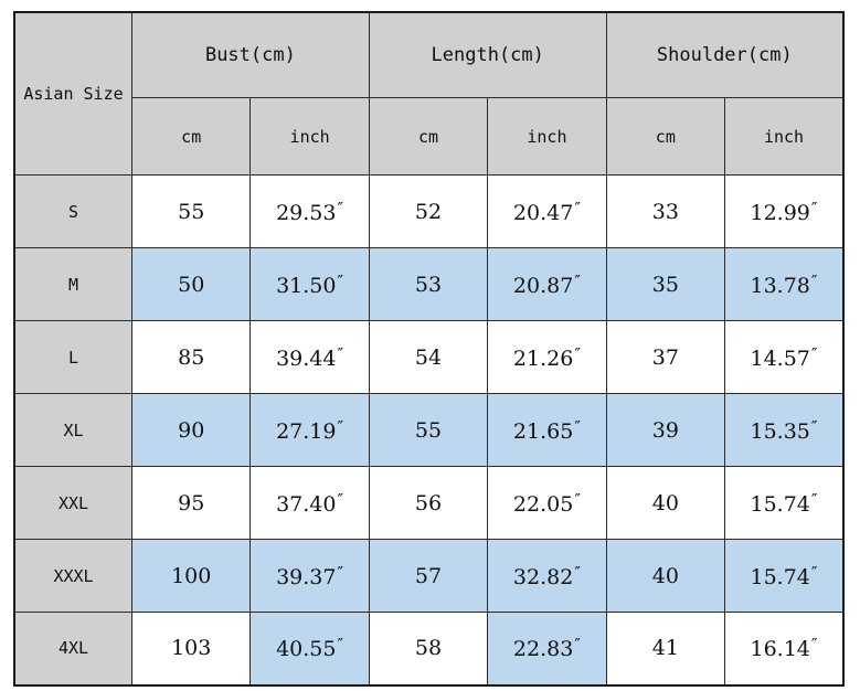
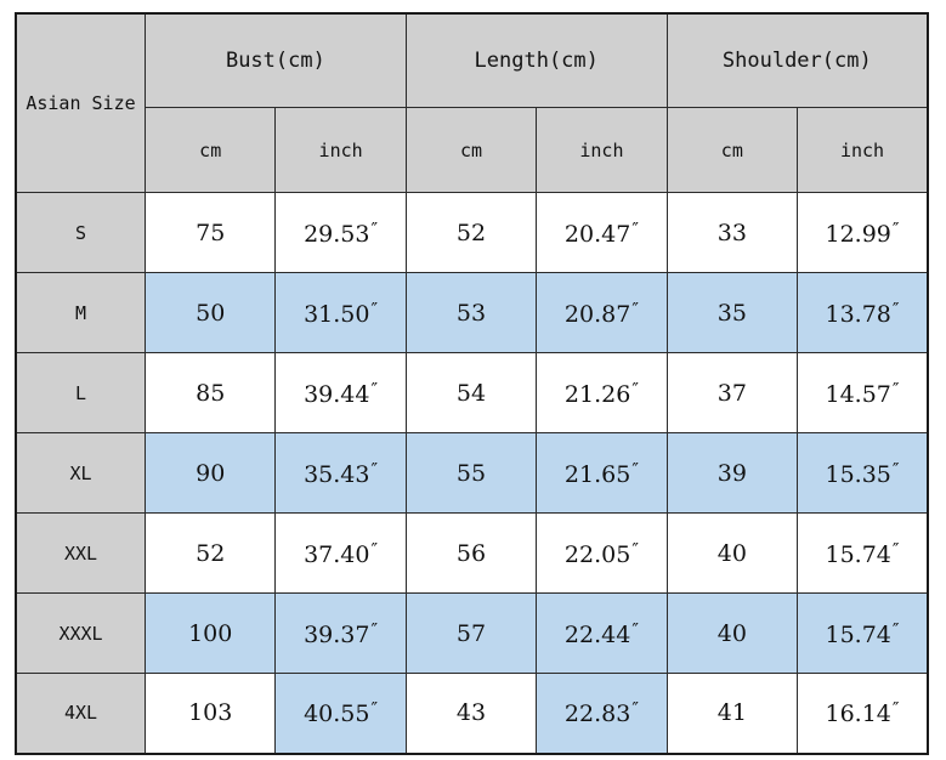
  Asian Size	Bust(cm)	Length(cm)	Shoulder(cm)
  cm	inch	cm	inch	cm	inch
- S	55	29.53″	52	20.47″	33	12.99″
+ S	75	29.53″	52	20.47″	33	12.99″
  M	50	31.50″	53	20.87″	35	13.78″
  L	85	39.44″	54	21.26″	37	14.57″
- XL	90	27.19″	55	21.65″	39	15.35″
+ XL	90	35.43″	55	21.65″	39	15.35″
- XXL	95	37.40″	56	22.05″	40	15.74″
+ XXL	52	37.40″	56	22.05″	40	15.74″
- XXXL	100	39.37″	57	32.82″	40	15.74″
+ XXXL	100	39.37″	57	22.44″	40	15.74″
- 4XL	103	40.55″	58	22.83″	41	16.14″
+ 4XL	103	40.55″	43	22.83″	41	16.14″
